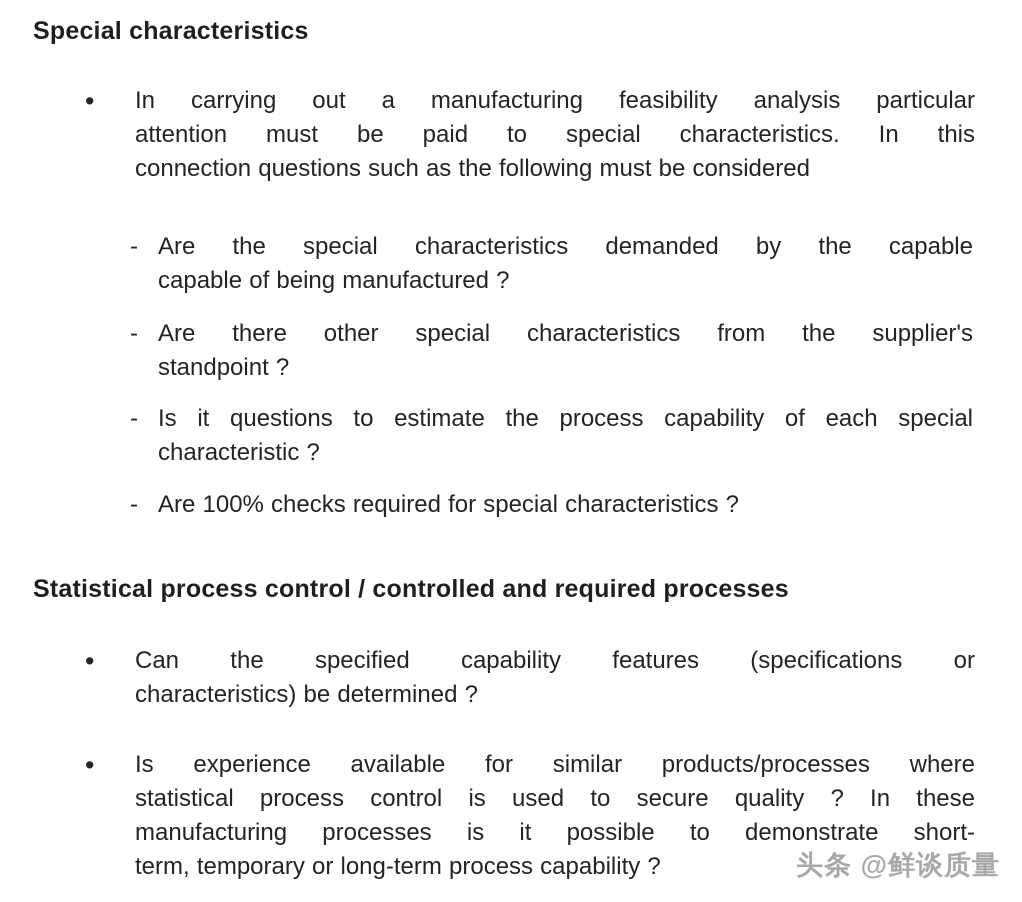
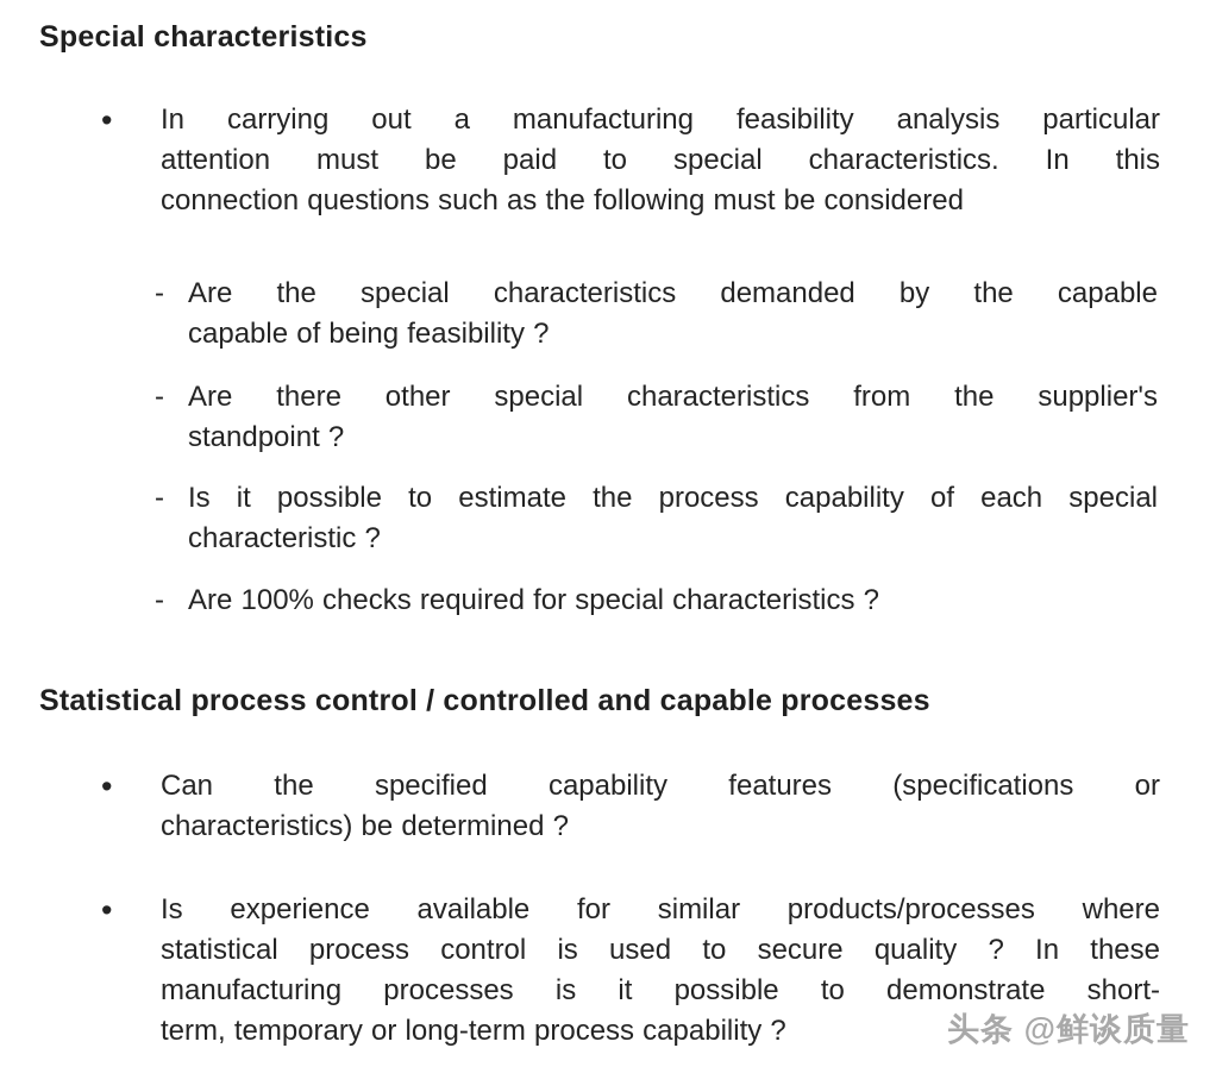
  Special characteristics
  •
  In carrying out a manufacturing feasibility analysis particular
  attention must be paid to special characteristics. In this
  connection questions such as the following must be considered
  -
  Are the special characteristics demanded by the capable
- capable of being manufactured ?
+ capable of being feasibility ?
  -
  Are there other special characteristics from the supplier's
  standpoint ?
  -
- Is it questions to estimate the process capability of each special
+ Is it possible to estimate the process capability of each special
  characteristic ?
  -
  Are 100% checks required for special characteristics ?
- Statistical process control / controlled and required processes
+ Statistical process control / controlled and capable processes
  •
  Can the specified capability features (specifications or
  characteristics) be determined ?
  •
  Is experience available for similar products/processes where
  statistical process control is used to secure quality ? In these
  manufacturing processes is it possible to demonstrate short-
  term, temporary or long-term process capability ?
  头条 @鲜谈质量
